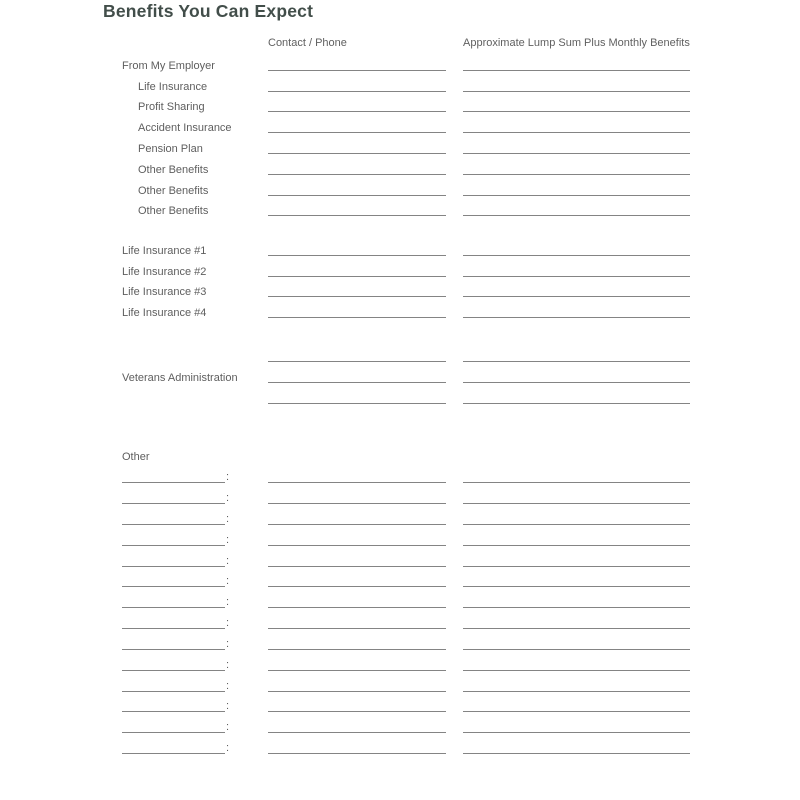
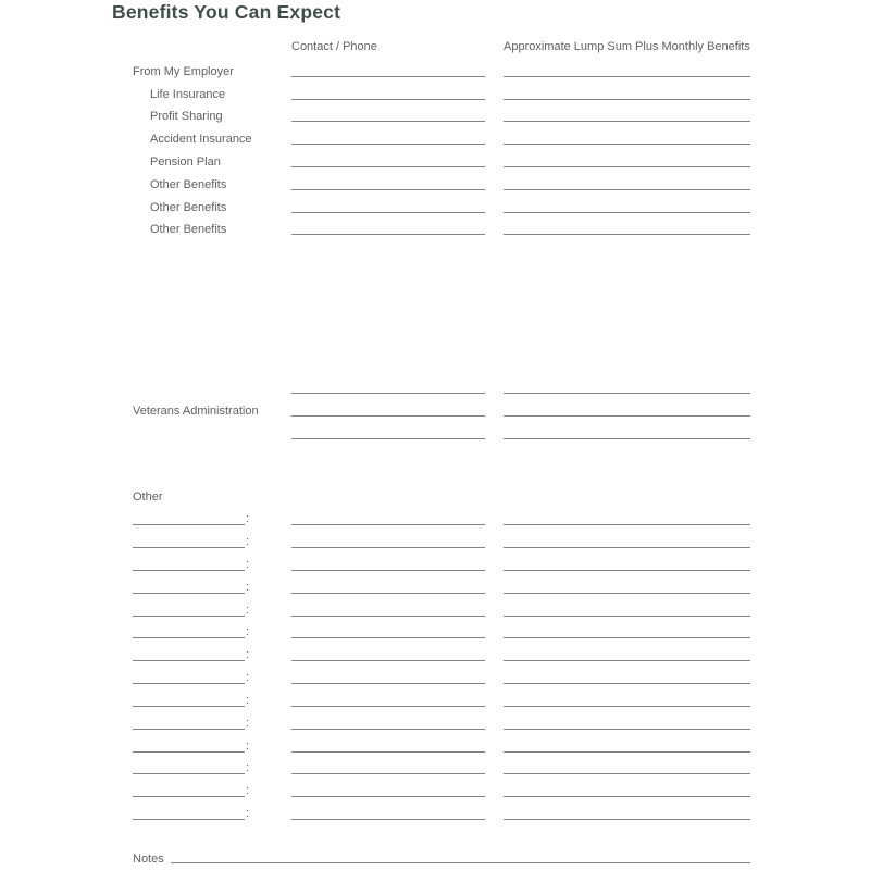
  Benefits You Can Expect
  Contact / Phone
  Approximate Lump Sum Plus Monthly Benefits
  From My Employer
  Life Insurance
  Profit Sharing
  Accident Insurance
  Pension Plan
  Other Benefits
  Other Benefits
  Other Benefits
- Life Insurance #1
- Life Insurance #2
- Life Insurance #3
- Life Insurance #4
  Veterans Administration
  Other
  :
  :
  :
  :
  :
  :
  :
  :
  :
  :
  :
  :
  :
  :
+ Notes
